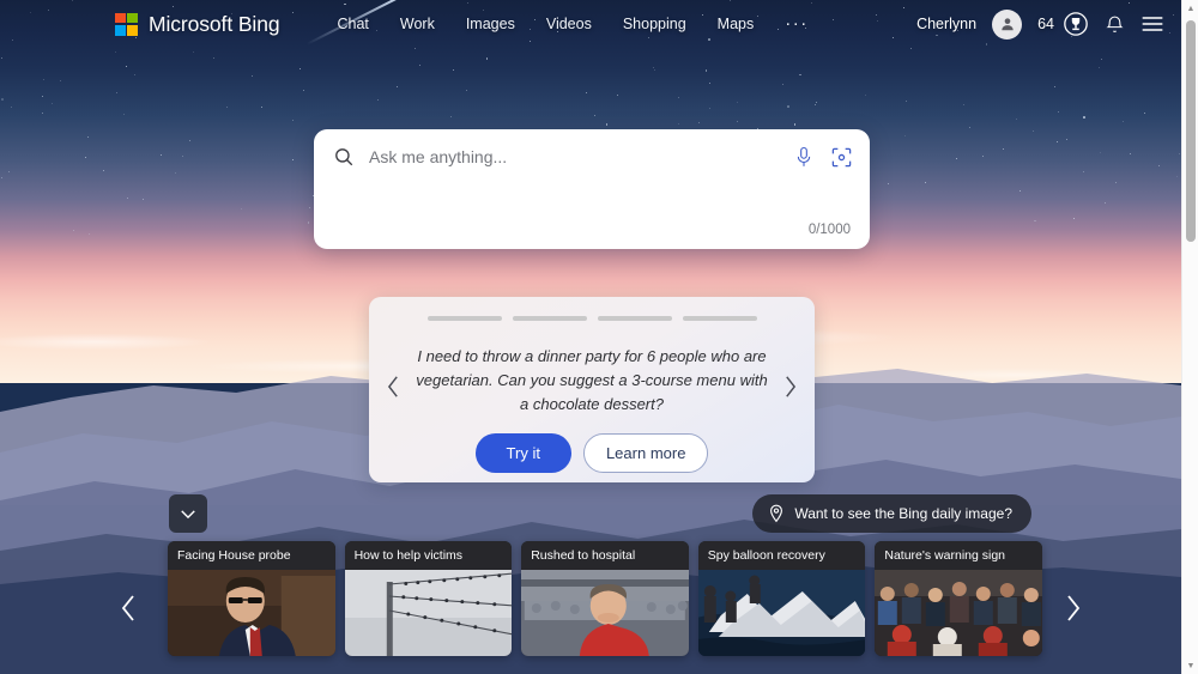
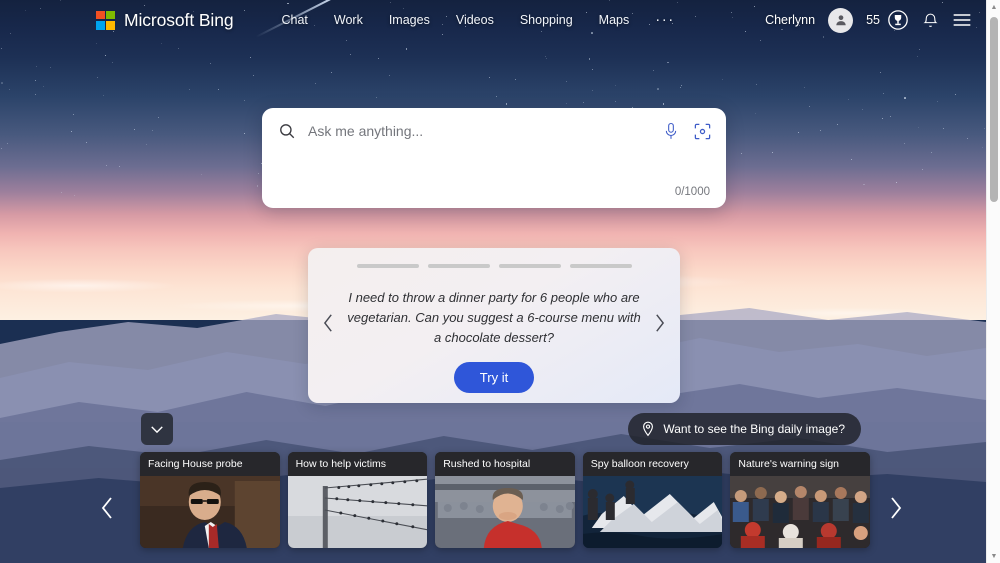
  Microsoft Bing
  Chat
  Work
  Images
  Videos
  Shopping
  Maps
  ···
  Cherlynn
- 64
+ 55
  Ask me anything...
  0/1000
- I need to throw a dinner party for 6 people who are vegetarian. Can you suggest a 3-course menu with a chocolate dessert?
+ I need to throw a dinner party for 6 people who are vegetarian. Can you suggest a 6-course menu with a chocolate dessert?
  Try it
- Learn more
  Want to see the Bing daily image?
  Facing House probe
  How to help victims
  Rushed to hospital
  Spy balloon recovery
  Nature's warning sign
